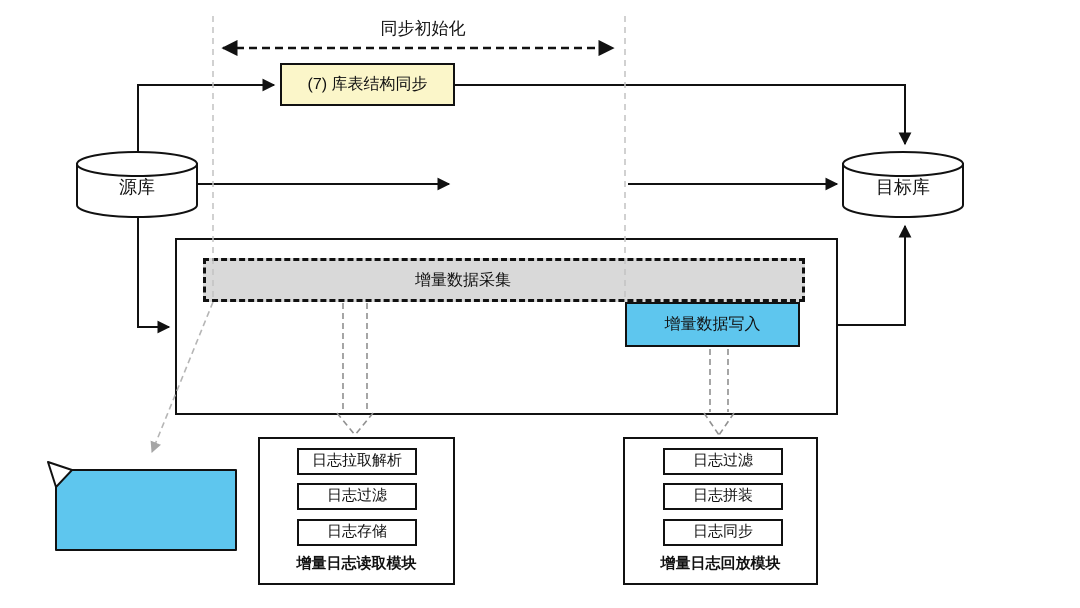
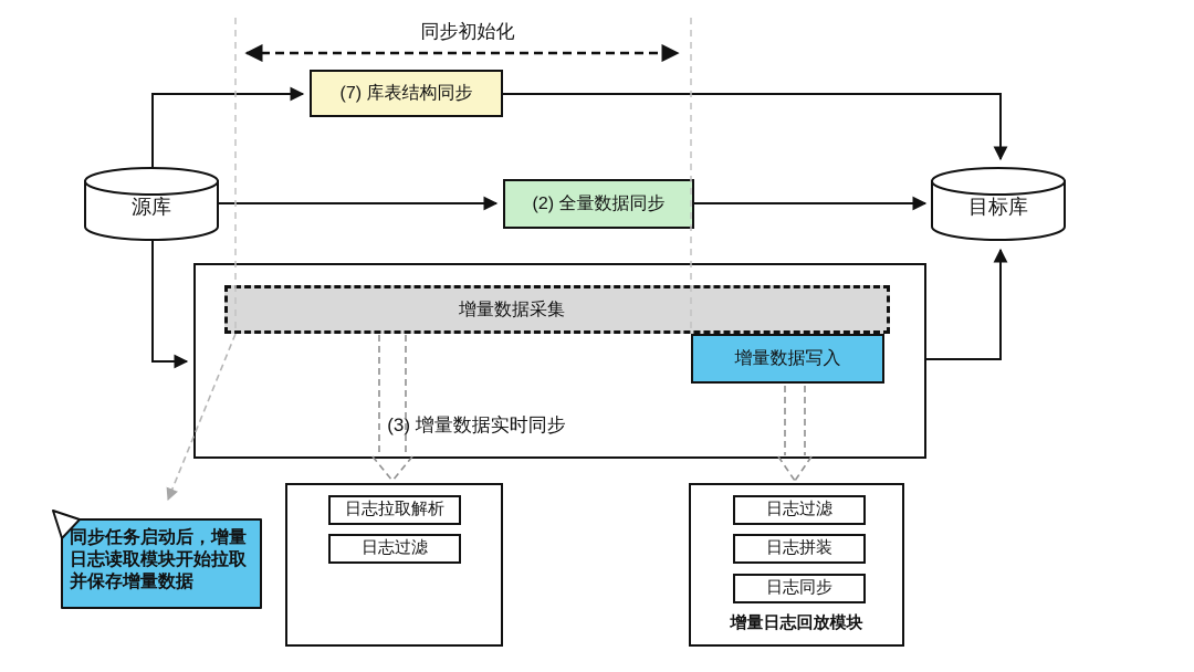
  同步初始化
  (7) 库表结构同步
+ (2) 全量数据同步
  源库
  目标库
  增量数据采集
  增量数据写入
+ (3) 增量数据实时同步
+ 同步任务启动后，增量
+ 日志读取模块开始拉取
+ 并保存增量数据
  日志拉取解析
  日志过滤
- 日志存储
- 增量日志读取模块
  日志过滤
  日志拼装
  日志同步
  增量日志回放模块
